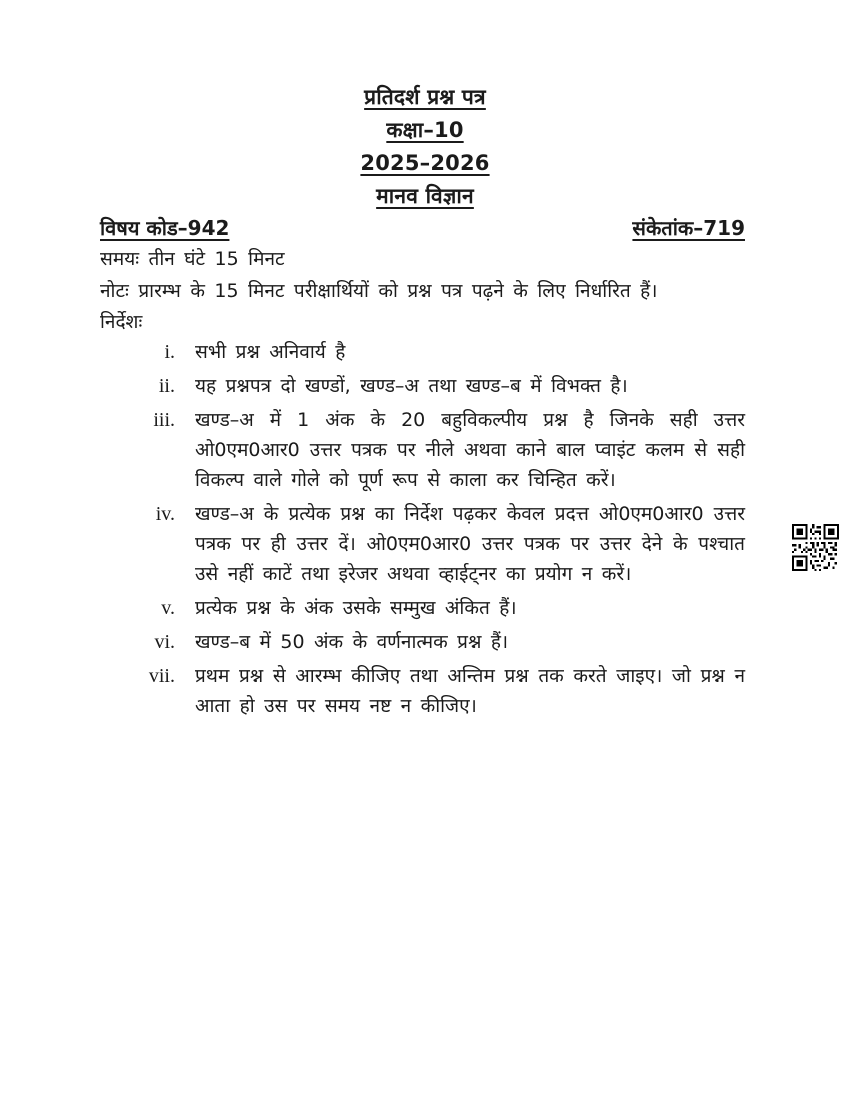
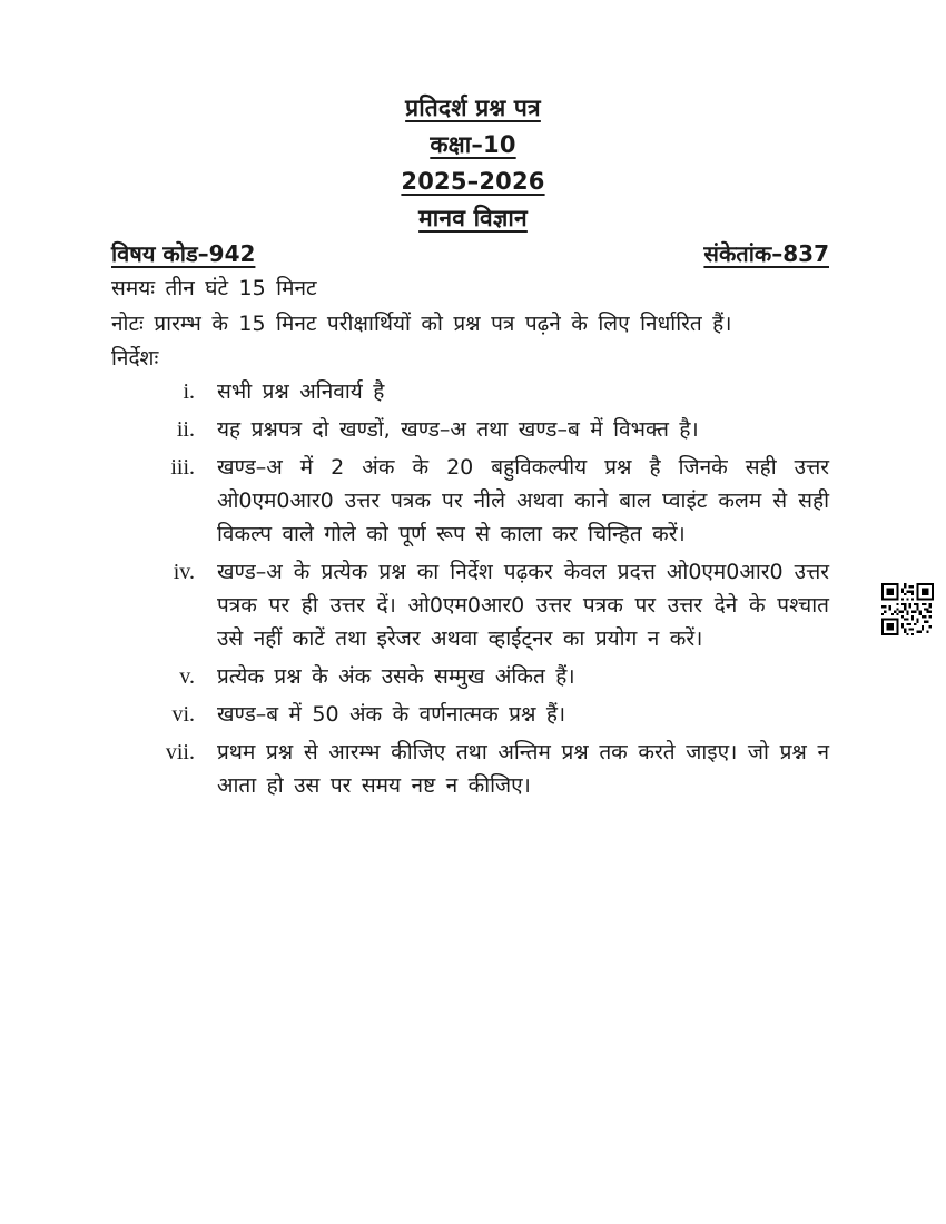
  प्रतिदर्श प्रश्न पत्र
  कक्षा–10
  2025–2026
  मानव विज्ञान
  विषय कोड–942
- संकेतांक–719
+ संकेतांक–837
  समयः तीन घंटे 15 मिनट
  नोटः प्रारम्भ के 15 मिनट परीक्षार्थियों को प्रश्न पत्र पढ़ने के लिए निर्धारित हैं।
  निर्देशः
  i.
  सभी प्रश्न अनिवार्य है
  ii.
  यह प्रश्नपत्र दो खण्डों, खण्ड–अ तथा खण्ड–ब में विभक्त है।
  iii.
- खण्ड–अ में 1 अंक के 20 बहुविकल्पीय प्रश्न है जिनके सही उत्तर ओ0एम0आर0 उत्तर पत्रक पर नीले अथवा काने बाल प्वाइंट कलम से सही विकल्प वाले गोले को पूर्ण रूप से काला कर चिन्हित करें।
+ खण्ड–अ में 2 अंक के 20 बहुविकल्पीय प्रश्न है जिनके सही उत्तर ओ0एम0आर0 उत्तर पत्रक पर नीले अथवा काने बाल प्वाइंट कलम से सही विकल्प वाले गोले को पूर्ण रूप से काला कर चिन्हित करें।
  iv.
  खण्ड–अ के प्रत्येक प्रश्न का निर्देश पढ़कर केवल प्रदत्त ओ0एम0आर0 उत्तर पत्रक पर ही उत्तर दें। ओ0एम0आर0 उत्तर पत्रक पर उत्तर देने के पश्चात उसे नहीं काटें तथा इरेजर अथवा व्हाईट्नर का प्रयोग न करें।
  v.
  प्रत्येक प्रश्न के अंक उसके सम्मुख अंकित हैं।
  vi.
  खण्ड–ब में 50 अंक के वर्णनात्मक प्रश्न हैं।
  vii.
  प्रथम प्रश्न से आरम्भ कीजिए तथा अन्तिम प्रश्न तक करते जाइए। जो प्रश्न न आता हो उस पर समय नष्ट न कीजिए।
